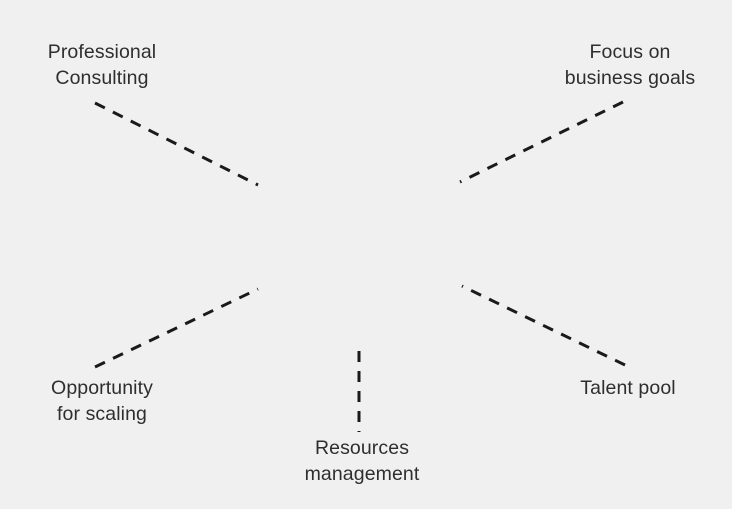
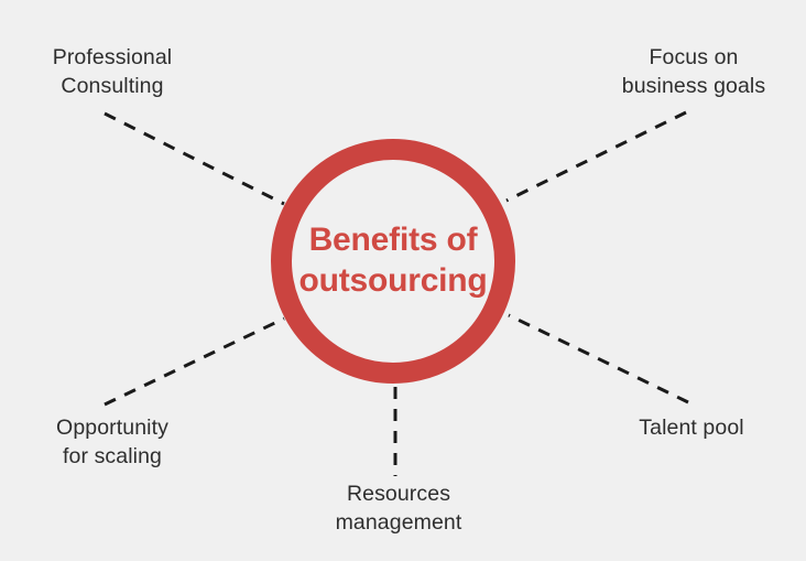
+ Benefits of
+ outsourcing
  Professional
  Consulting
  Focus on
  business goals
  Opportunity
  for scaling
  Resources
  management
  Talent pool
